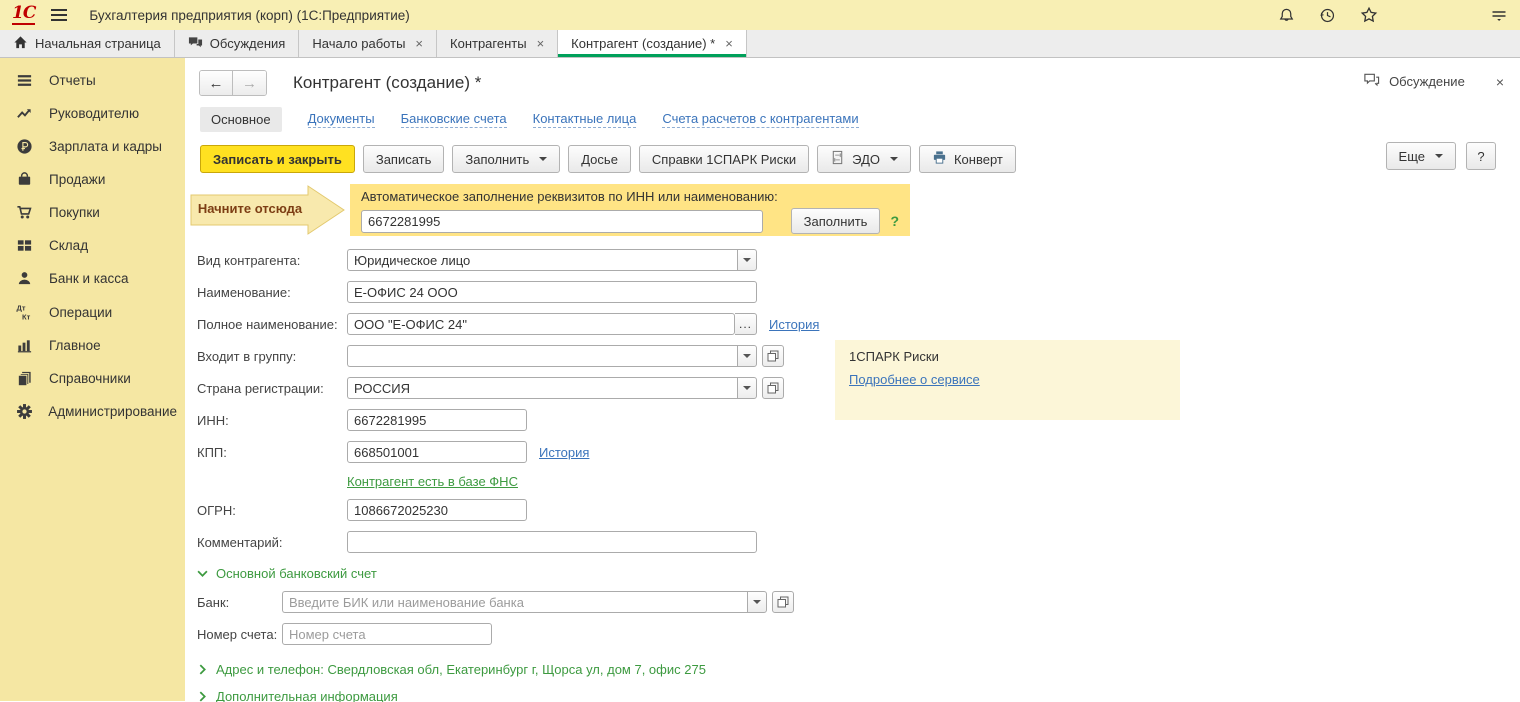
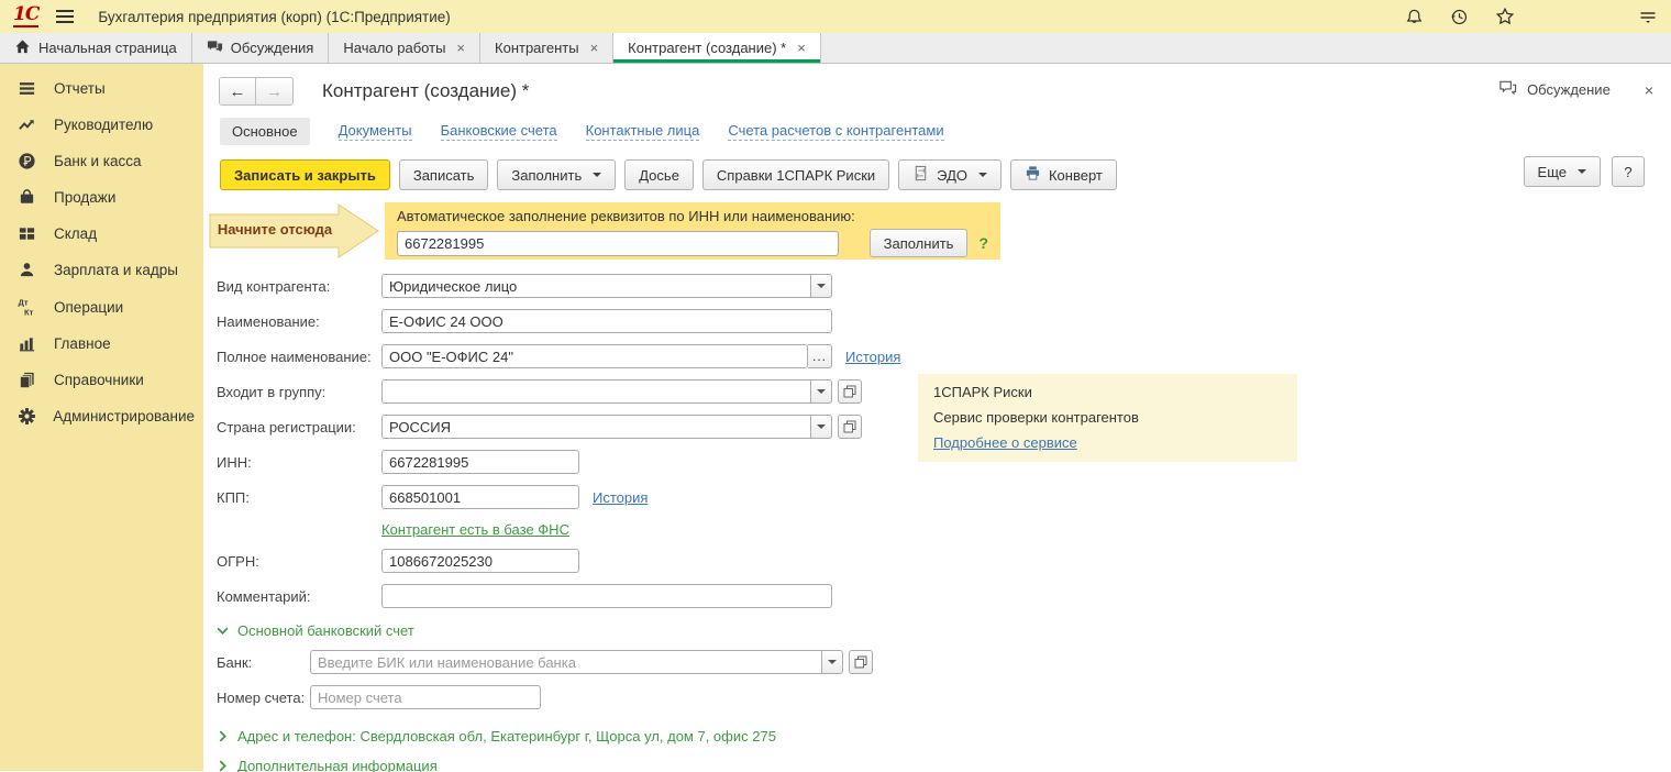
  1С
  Бухгалтерия предприятия (корп) (1С:Предприятие)
  Начальная страница
  Обсуждения
  Начало работы
  ×
  Контрагенты
  ×
  Контрагент (создание) *
  ×
  Отчеты
  Руководителю
- Зарплата и кадры
+ Банк и касса
  Продажи
- Покупки
  Склад
- Банк и касса
+ Зарплата и кадры
  Дт
  Кт
  Операции
  Главное
  Справочники
  Администрирование
  ←
  →
  Контрагент (создание) *
  Обсуждение
  ×
  Основное
  Документы
  Банковские счета
  Контактные лица
  Счета расчетов с контрагентами
  Записать и закрыть
  Записать
  Заполнить
  Досье
  Справки 1СПАРК Риски
  ЭДО
  Конверт
  Еще
  ?
  Начните отсюда
  Автоматическое заполнение реквизитов по ИНН или наименованию:
  6672281995
  Заполнить
  ?
  Вид контрагента:
  Юридическое лицо
  Наименование:
  Е-ОФИС 24 ООО
  Полное наименование:
  ООО "Е-ОФИС 24"
  ...
  История
  Входит в группу:
  Страна регистрации:
  РОССИЯ
  ИНН:
  6672281995
  КПП:
  668501001
  История
  Контрагент есть в базе ФНС
  ОГРН:
  1086672025230
  Комментарий:
  Основной банковский счет
  Банк:
  Введите БИК или наименование банка
  Номер счета:
  Номер счета
  Адрес и телефон: Свердловская обл, Екатеринбург г, Щорса ул, дом 7, офис 275
  Дополнительная информация
  1СПАРК Риски
+ Сервис проверки контрагентов
  Подробнее о сервисе
